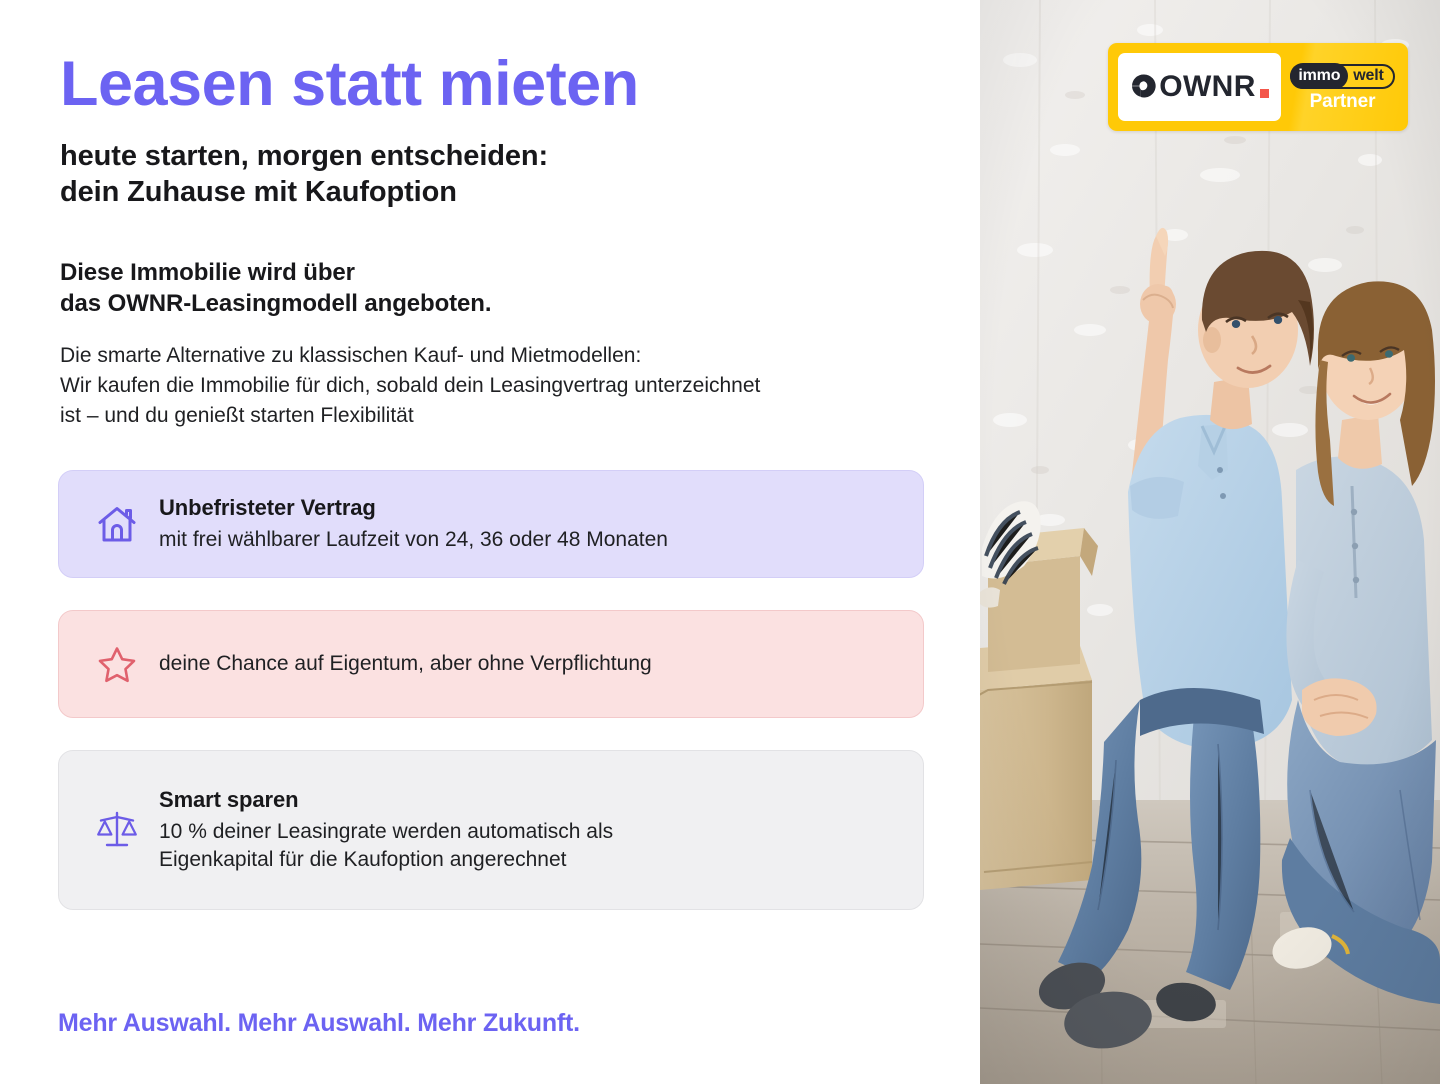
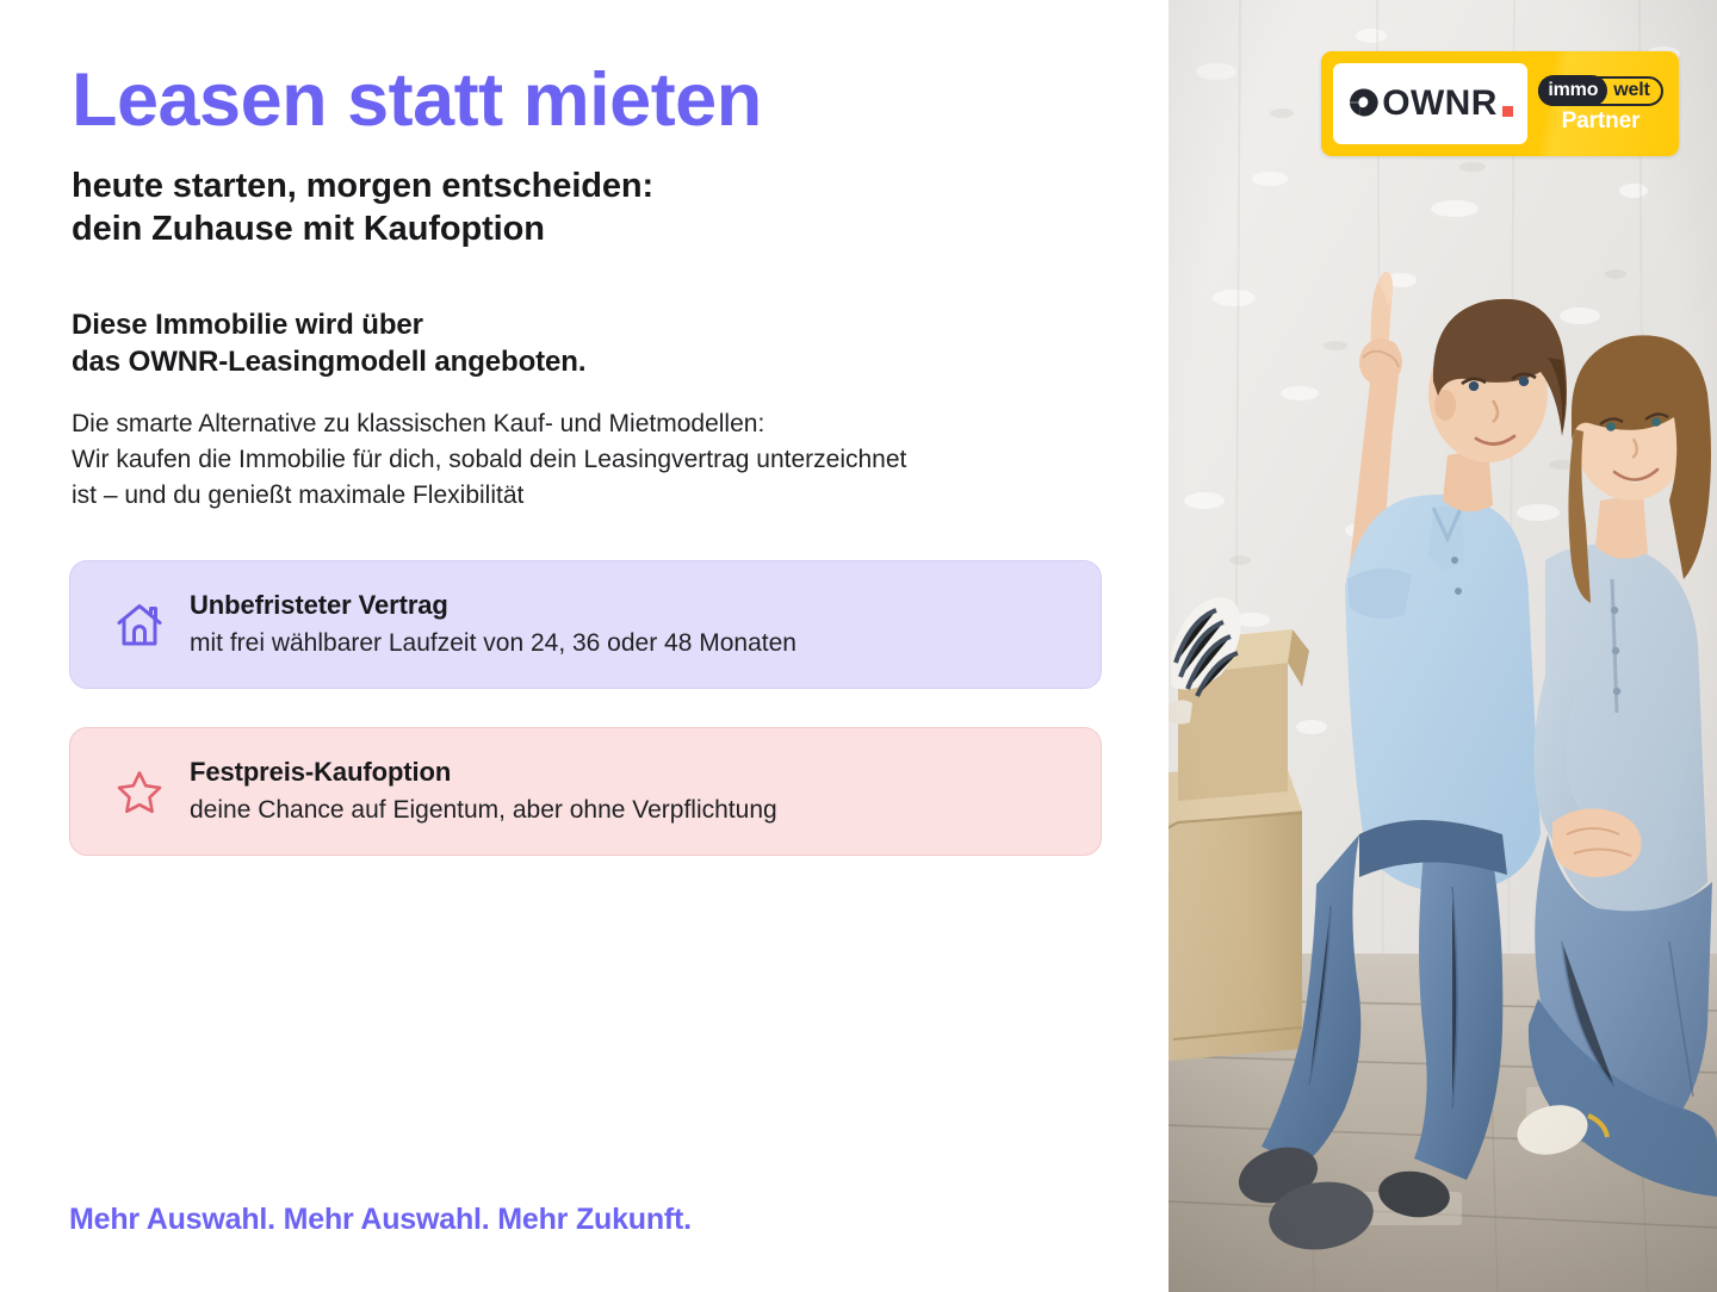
  Leasen statt mieten
  heute starten, morgen entscheiden:
  dein Zuhause mit Kaufoption
  Diese Immobilie wird über
  das OWNR-Leasingmodell angeboten.
  Die smarte Alternative zu klassischen Kauf- und Mietmodellen:
  Wir kaufen die Immobilie für dich, sobald dein Leasingvertrag unterzeichnet
- ist – und du genießt starten Flexibilität
+ ist – und du genießt maximale Flexibilität
  Unbefristeter Vertrag
  mit frei wählbarer Laufzeit von 24, 36 oder 48 Monaten
+ Festpreis-Kaufoption
  deine Chance auf Eigentum, aber ohne Verpflichtung
- Smart sparen
- 10 % deiner Leasingrate werden automatisch als
- Eigenkapital für die Kaufoption angerechnet
  Mehr Auswahl. Mehr Auswahl. Mehr Zukunft.
  OWNR
  immo
  welt
  Partner
